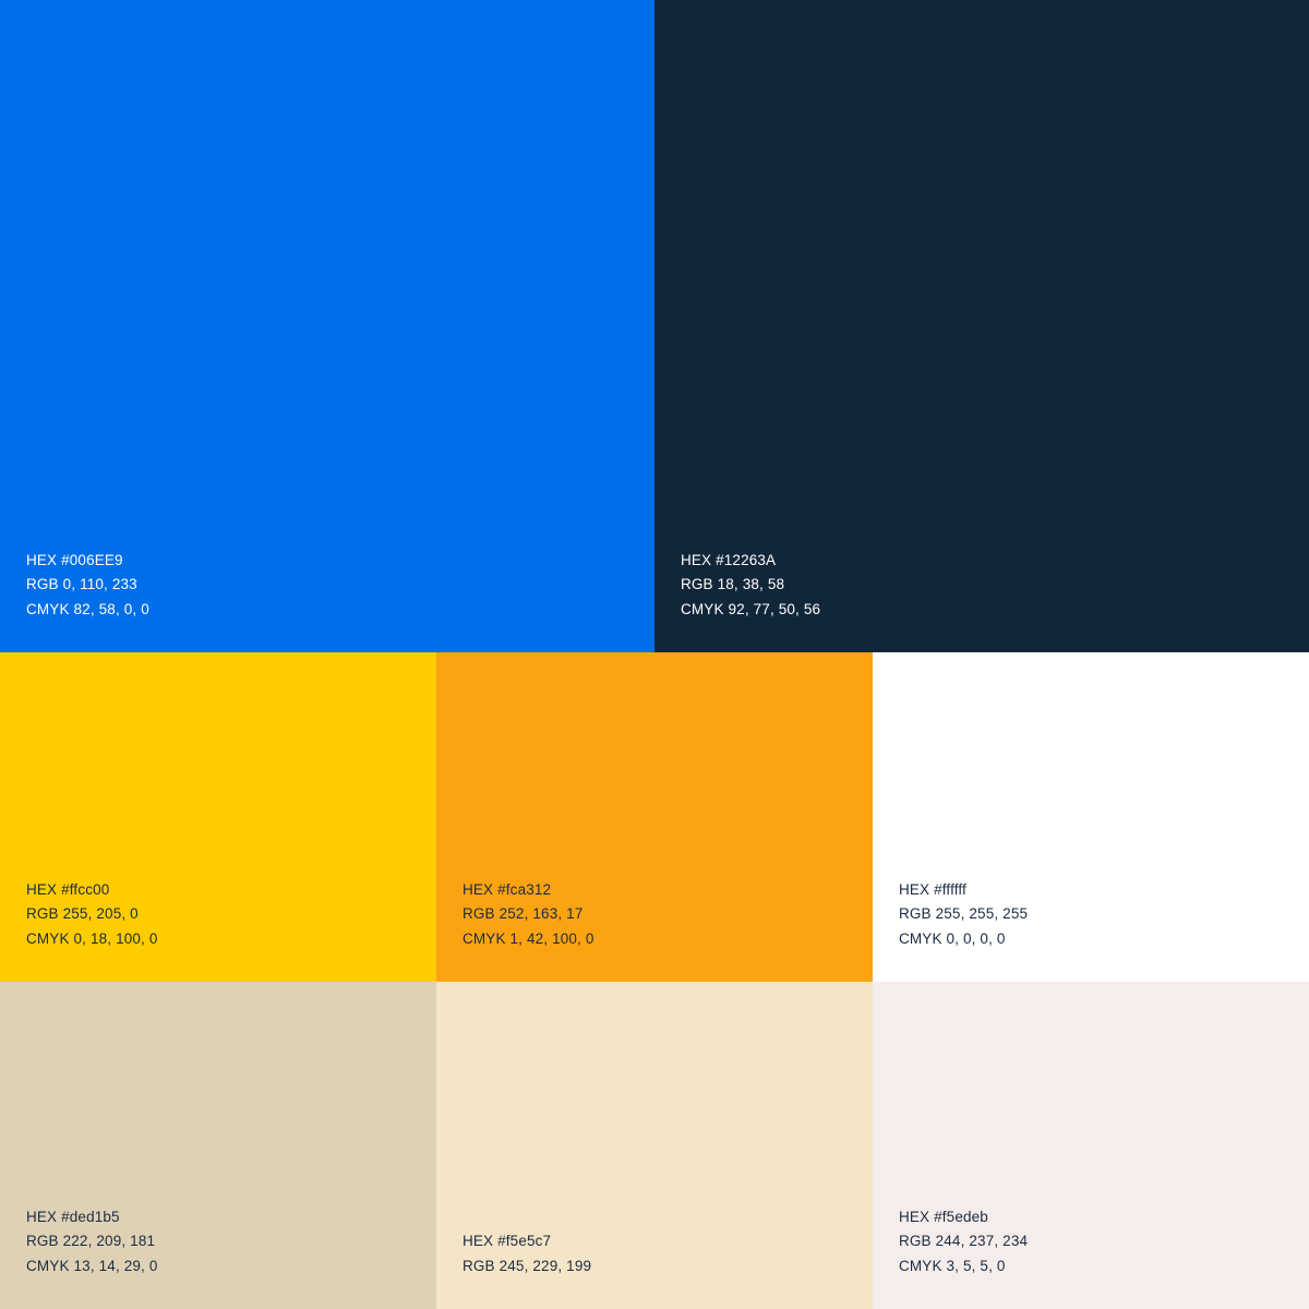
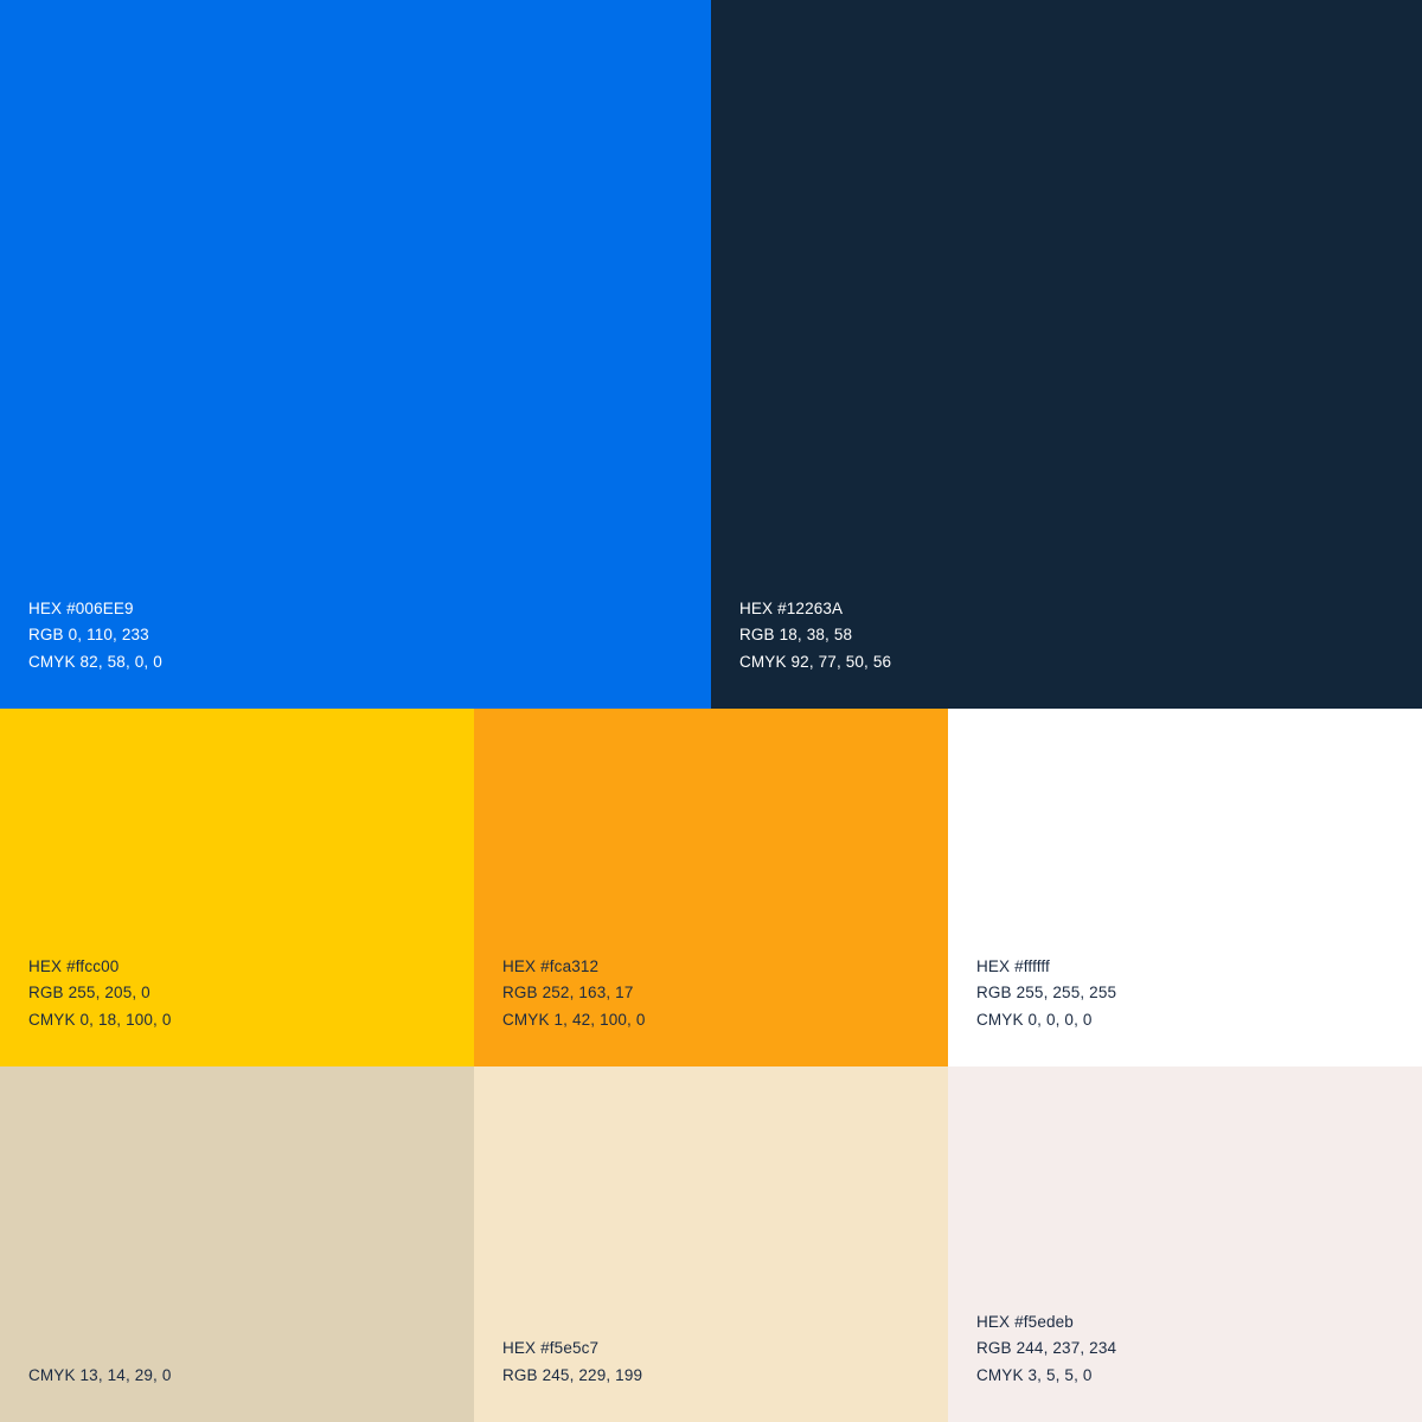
  HEX #006EE9
  RGB 0, 110, 233
  CMYK 82, 58, 0, 0
  HEX #12263A
  RGB 18, 38, 58
  CMYK 92, 77, 50, 56
  HEX #ffcc00
  RGB 255, 205, 0
  CMYK 0, 18, 100, 0
  HEX #fca312
  RGB 252, 163, 17
  CMYK 1, 42, 100, 0
  HEX #ffffff
  RGB 255, 255, 255
  CMYK 0, 0, 0, 0
- HEX #ded1b5
- RGB 222, 209, 181
  CMYK 13, 14, 29, 0
  HEX #f5e5c7
  RGB 245, 229, 199
  HEX #f5edeb
  RGB 244, 237, 234
  CMYK 3, 5, 5, 0
